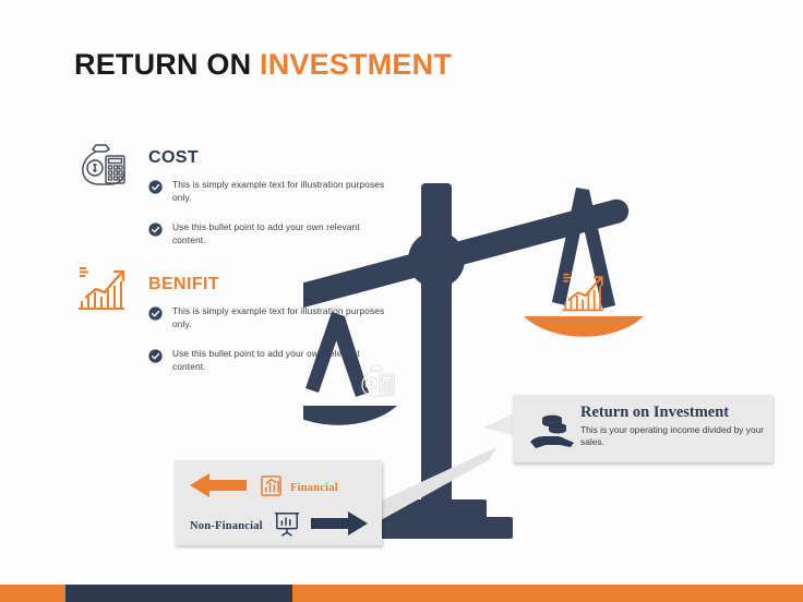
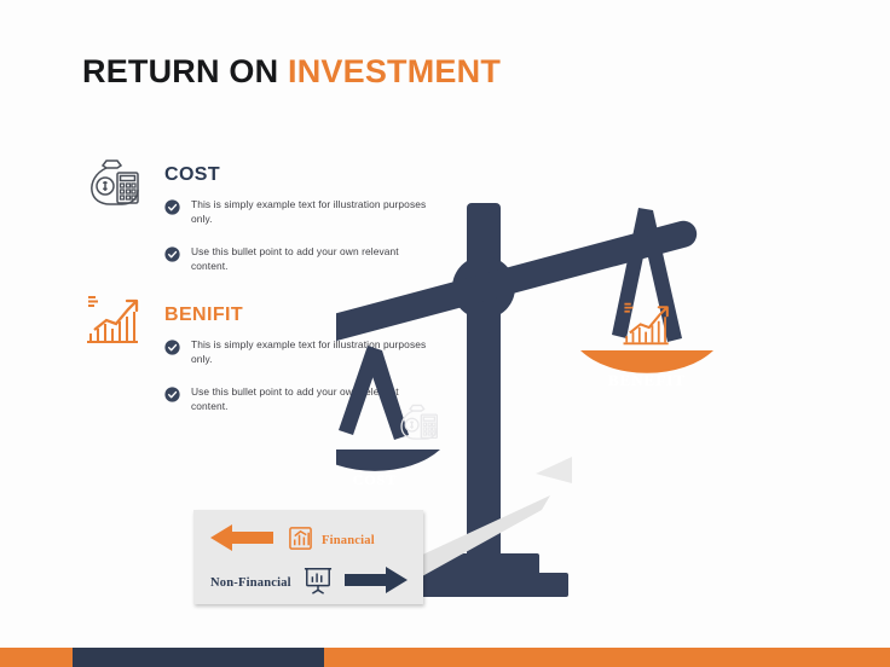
  RETURN ON INVESTMENT
  COST
  This is simply example text for illustration purposes only.
  Use this bullet point to add your own relevant content.
  BENIFIT
  This is simply example text for illustration purposes only.
  Use this bullet point to add your owelet content.
  BENEFIT
- Return on Investment
- This is your operating income divided by your sales.
  Financial
  Non-Financial
